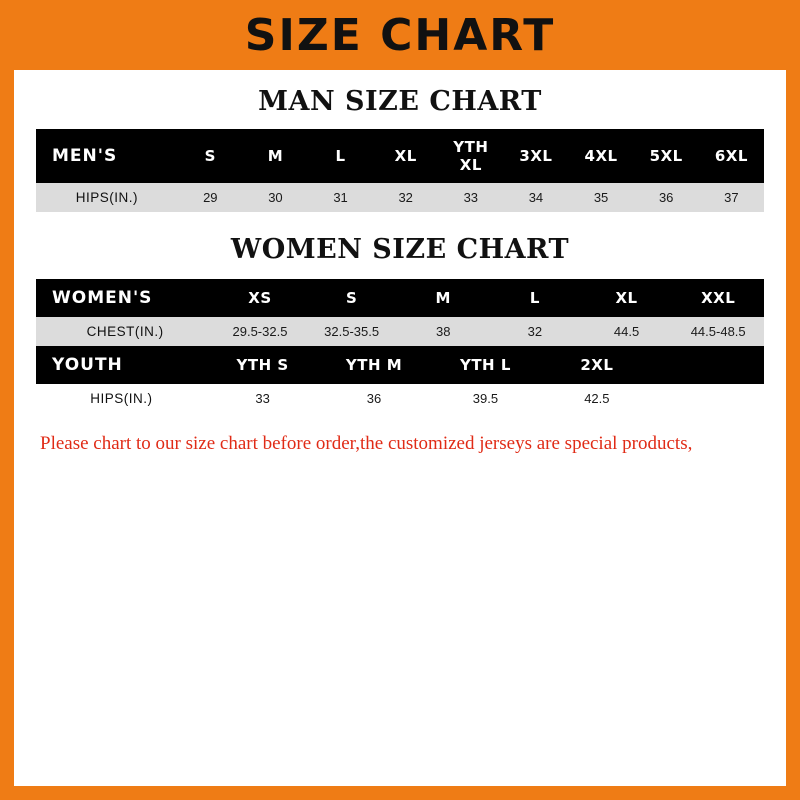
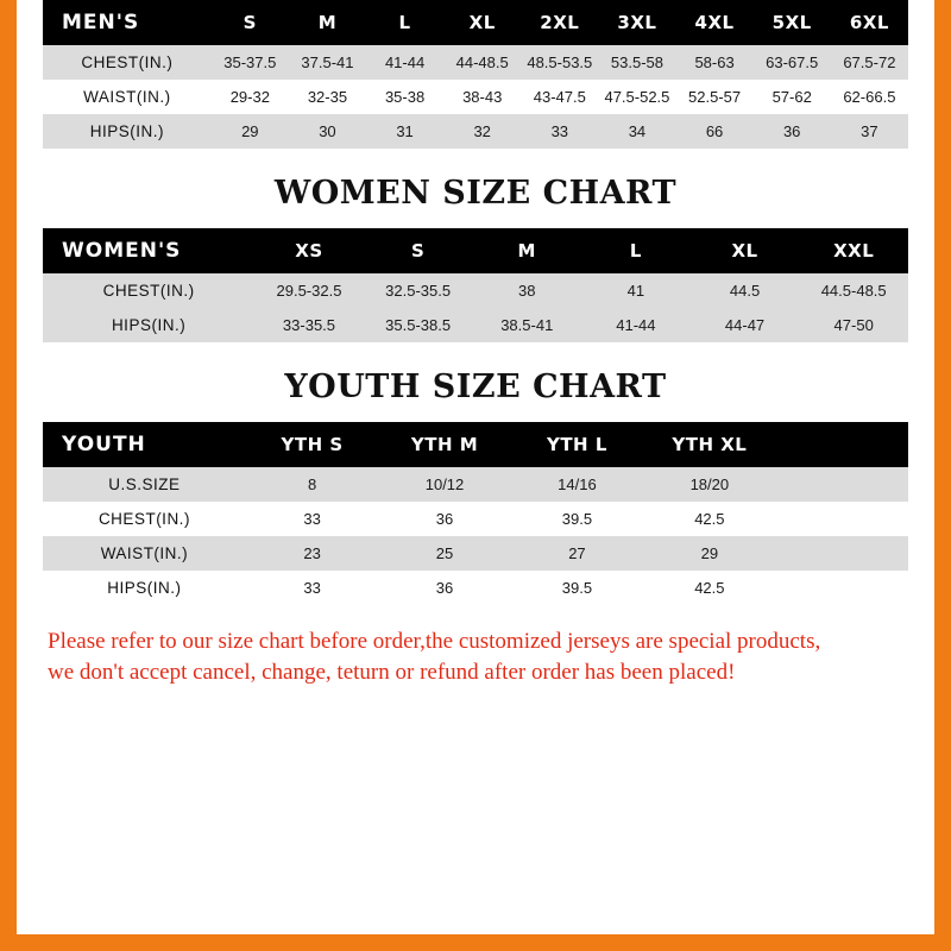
- SIZE CHART
- MAN SIZE CHART
- MEN'S	S	M	L	XL	YTH XL	3XL	4XL	5XL	6XL
+ MEN'S	S	M	L	XL	2XL	3XL	4XL	5XL	6XL
+ CHEST(IN.)	35-37.5	37.5-41	41-44	44-48.5	48.5-53.5	53.5-58	58-63	63-67.5	67.5-72
+ WAIST(IN.)	29-32	32-35	35-38	38-43	43-47.5	47.5-52.5	52.5-57	57-62	62-66.5
- HIPS(IN.)	29	30	31	32	33	34	35	36	37
+ HIPS(IN.)	29	30	31	32	33	34	66	36	37
  WOMEN SIZE CHART
  WOMEN'S	XS	S	M	L	XL	XXL
- CHEST(IN.)	29.5-32.5	32.5-35.5	38	32	44.5	44.5-48.5
+ CHEST(IN.)	29.5-32.5	32.5-35.5	38	41	44.5	44.5-48.5
+ HIPS(IN.)	33-35.5	35.5-38.5	38.5-41	41-44	44-47	47-50
+ YOUTH SIZE CHART
- YOUTH	YTH S	YTH M	YTH L	2XL
+ YOUTH	YTH S	YTH M	YTH L	YTH XL
+ U.S.SIZE	8	10/12	14/16	18/20
+ CHEST(IN.)	33	36	39.5	42.5
+ WAIST(IN.)	23	25	27	29
  HIPS(IN.)	33	36	39.5	42.5
- Please chart to our size chart before order,the customized jerseys are special products,
+ Please refer to our size chart before order,the customized jerseys are special products,
+ we don't accept cancel, change, teturn or refund after order has been placed!
